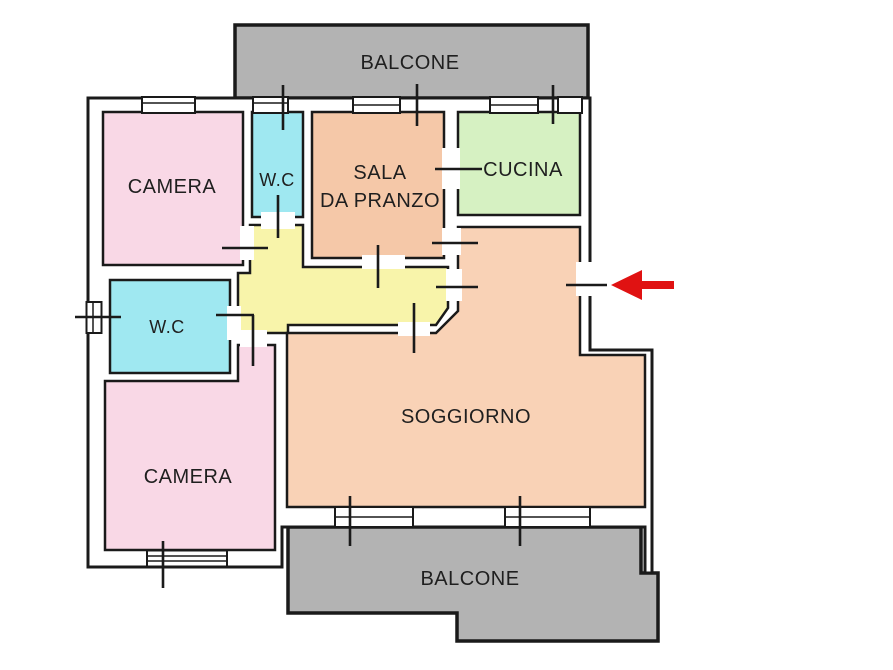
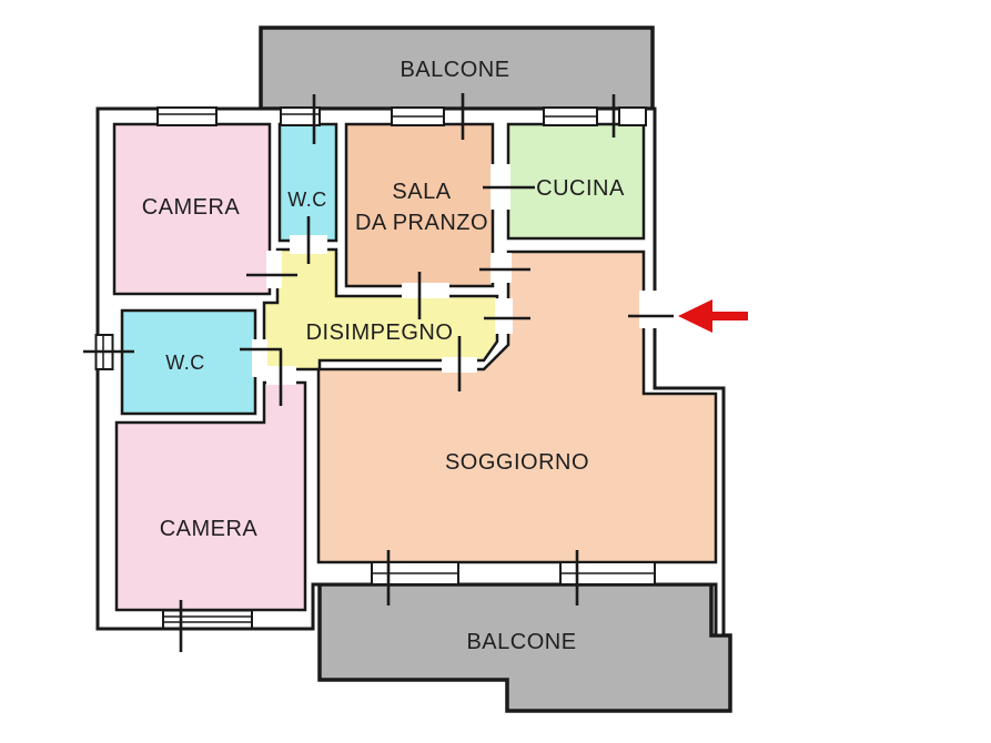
  BALCONE
  CAMERA
  W.C
  SALA
  DA PRANZO
  CUCINA
+ DISIMPEGNO
  W.C
  CAMERA
  SOGGIORNO
  BALCONE
